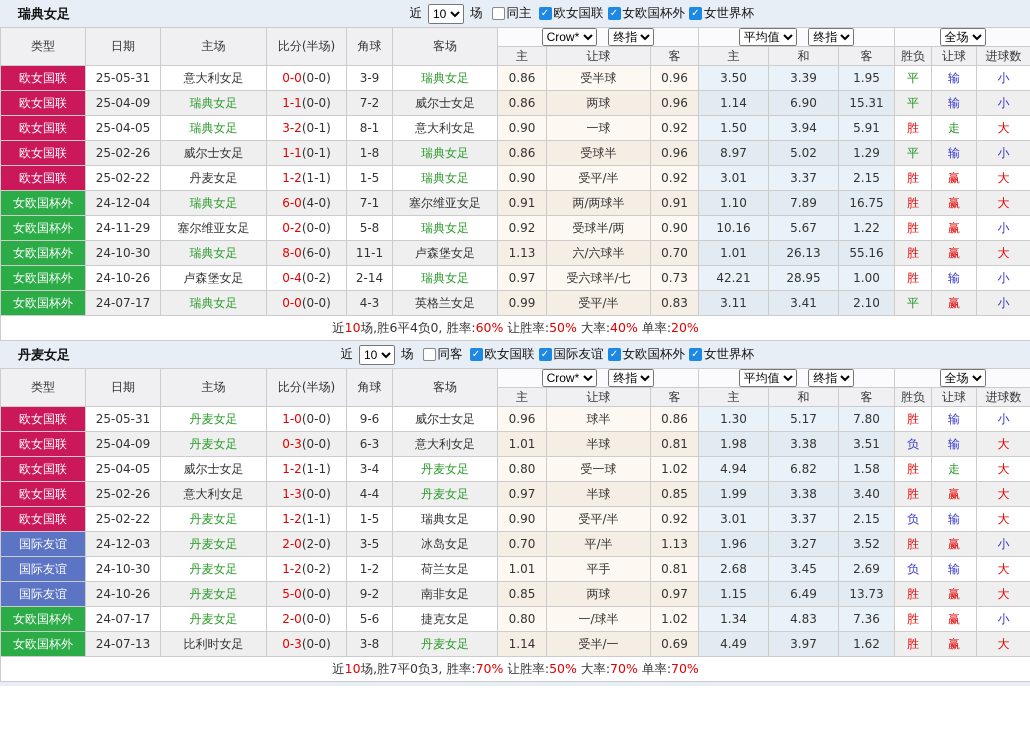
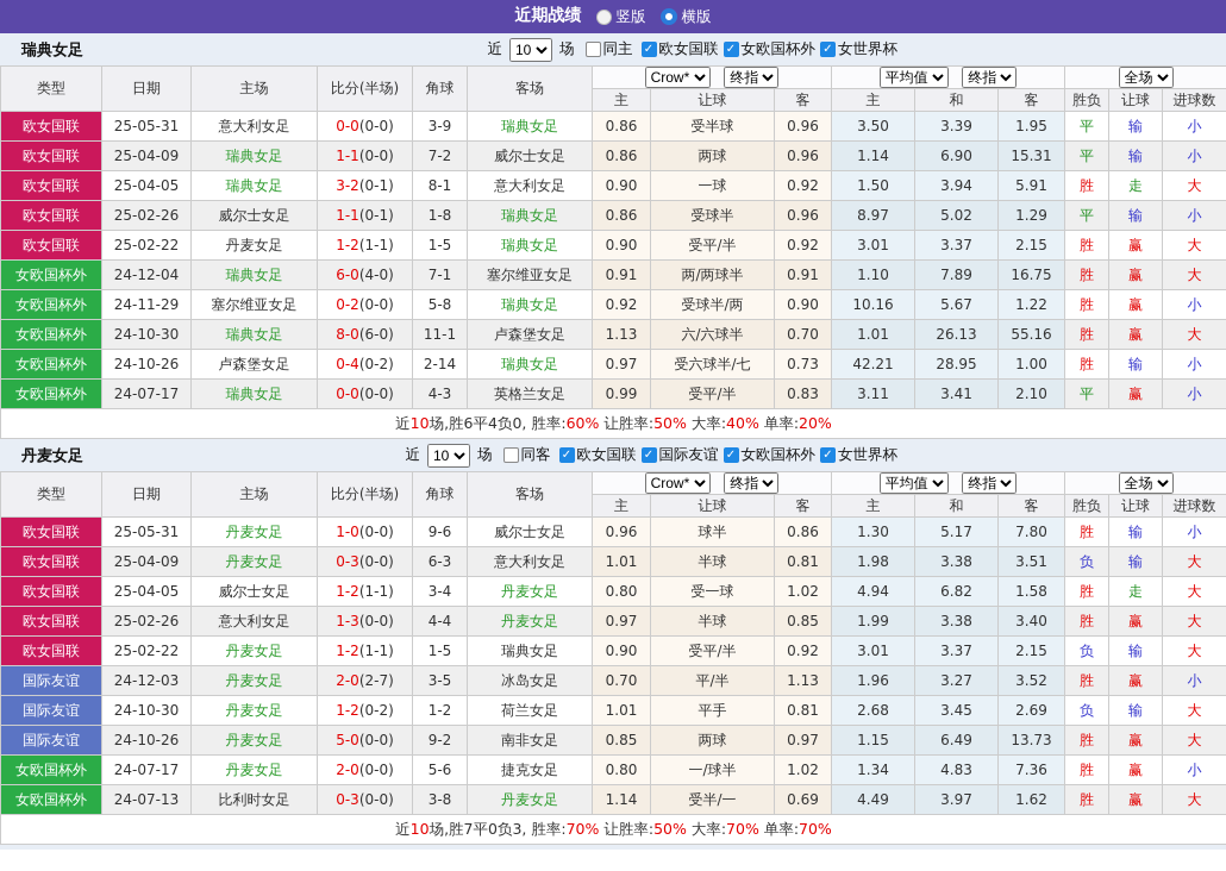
+ 近期战绩
+ 竖版
+ 横版
  瑞典女足
  近
  10
  场
  同主
  ✓
  欧女国联
  ✓
  女欧国杯外
  ✓
  女世界杯
  类型	日期	主场	比分(半场)	角球	客场	Crow* 终指	平均值 终指	全场
  主	让球	客	主	和	客	胜负	让球	进球数
  欧女国联	25-05-31	意大利女足	0-0(0-0)	3-9	瑞典女足	0.86	受半球	0.96	3.50	3.39	1.95	平	输	小
  欧女国联	25-04-09	瑞典女足	1-1(0-0)	7-2	威尔士女足	0.86	两球	0.96	1.14	6.90	15.31	平	输	小
  欧女国联	25-04-05	瑞典女足	3-2(0-1)	8-1	意大利女足	0.90	一球	0.92	1.50	3.94	5.91	胜	走	大
  欧女国联	25-02-26	威尔士女足	1-1(0-1)	1-8	瑞典女足	0.86	受球半	0.96	8.97	5.02	1.29	平	输	小
  欧女国联	25-02-22	丹麦女足	1-2(1-1)	1-5	瑞典女足	0.90	受平/半	0.92	3.01	3.37	2.15	胜	赢	大
  女欧国杯外	24-12-04	瑞典女足	6-0(4-0)	7-1	塞尔维亚女足	0.91	两/两球半	0.91	1.10	7.89	16.75	胜	赢	大
  女欧国杯外	24-11-29	塞尔维亚女足	0-2(0-0)	5-8	瑞典女足	0.92	受球半/两	0.90	10.16	5.67	1.22	胜	赢	小
  女欧国杯外	24-10-30	瑞典女足	8-0(6-0)	11-1	卢森堡女足	1.13	六/六球半	0.70	1.01	26.13	55.16	胜	赢	大
  女欧国杯外	24-10-26	卢森堡女足	0-4(0-2)	2-14	瑞典女足	0.97	受六球半/七	0.73	42.21	28.95	1.00	胜	输	小
  女欧国杯外	24-07-17	瑞典女足	0-0(0-0)	4-3	英格兰女足	0.99	受平/半	0.83	3.11	3.41	2.10	平	赢	小
  近10场,胜6平4负0, 胜率:60% 让胜率:50% 大率:40% 单率:20%
  丹麦女足
  近
  10
  场
  同客
  ✓
  欧女国联
  ✓
  国际友谊
  ✓
  女欧国杯外
  ✓
  女世界杯
  类型	日期	主场	比分(半场)	角球	客场	Crow* 终指	平均值 终指	全场
  主	让球	客	主	和	客	胜负	让球	进球数
  欧女国联	25-05-31	丹麦女足	1-0(0-0)	9-6	威尔士女足	0.96	球半	0.86	1.30	5.17	7.80	胜	输	小
  欧女国联	25-04-09	丹麦女足	0-3(0-0)	6-3	意大利女足	1.01	半球	0.81	1.98	3.38	3.51	负	输	大
  欧女国联	25-04-05	威尔士女足	1-2(1-1)	3-4	丹麦女足	0.80	受一球	1.02	4.94	6.82	1.58	胜	走	大
  欧女国联	25-02-26	意大利女足	1-3(0-0)	4-4	丹麦女足	0.97	半球	0.85	1.99	3.38	3.40	胜	赢	大
  欧女国联	25-02-22	丹麦女足	1-2(1-1)	1-5	瑞典女足	0.90	受平/半	0.92	3.01	3.37	2.15	负	输	大
- 国际友谊	24-12-03	丹麦女足	2-0(2-0)	3-5	冰岛女足	0.70	平/半	1.13	1.96	3.27	3.52	胜	赢	小
+ 国际友谊	24-12-03	丹麦女足	2-0(2-7)	3-5	冰岛女足	0.70	平/半	1.13	1.96	3.27	3.52	胜	赢	小
  国际友谊	24-10-30	丹麦女足	1-2(0-2)	1-2	荷兰女足	1.01	平手	0.81	2.68	3.45	2.69	负	输	大
  国际友谊	24-10-26	丹麦女足	5-0(0-0)	9-2	南非女足	0.85	两球	0.97	1.15	6.49	13.73	胜	赢	大
  女欧国杯外	24-07-17	丹麦女足	2-0(0-0)	5-6	捷克女足	0.80	一/球半	1.02	1.34	4.83	7.36	胜	赢	小
  女欧国杯外	24-07-13	比利时女足	0-3(0-0)	3-8	丹麦女足	1.14	受半/一	0.69	4.49	3.97	1.62	胜	赢	大
  近10场,胜7平0负3, 胜率:70% 让胜率:50% 大率:70% 单率:70%
